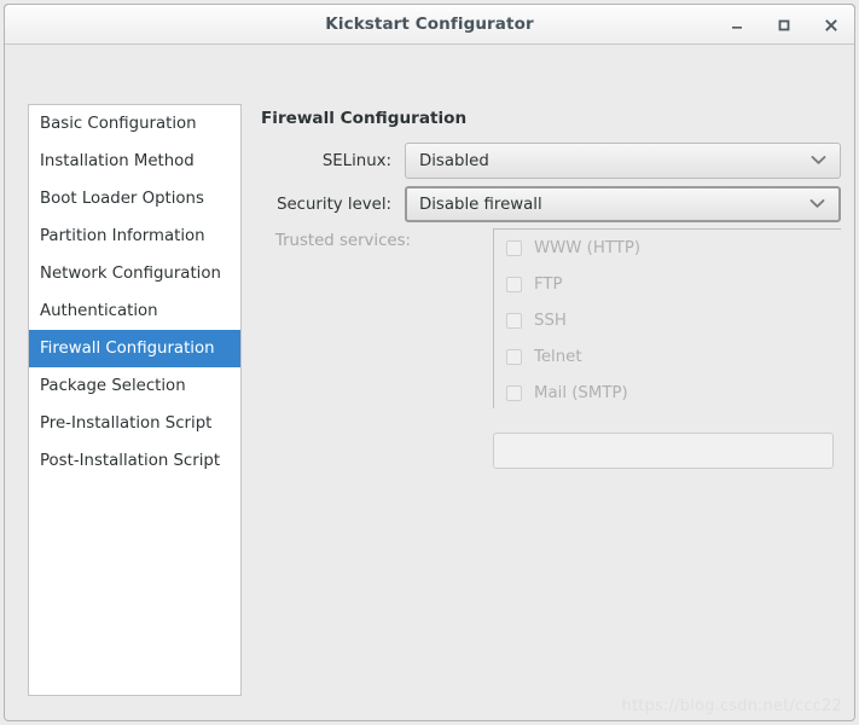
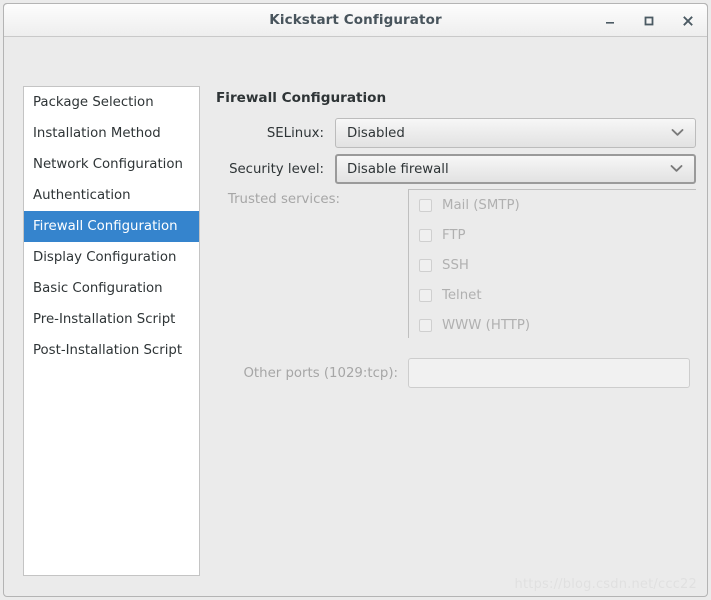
  Kickstart Configurator
- Basic Configuration
+ Package Selection
  Installation Method
- Boot Loader Options
- Partition Information
  Network Configuration
  Authentication
  Firewall Configuration
+ Display Configuration
- Package Selection
+ Basic Configuration
  Pre-Installation Script
  Post-Installation Script
  Firewall Configuration
  SELinux:
  Disabled
  Security level:
  Disable firewall
  Trusted services:
- WWW (HTTP)
+ Mail (SMTP)
  FTP
  SSH
  Telnet
- Mail (SMTP)
+ WWW (HTTP)
+ Other ports (1029:tcp):
